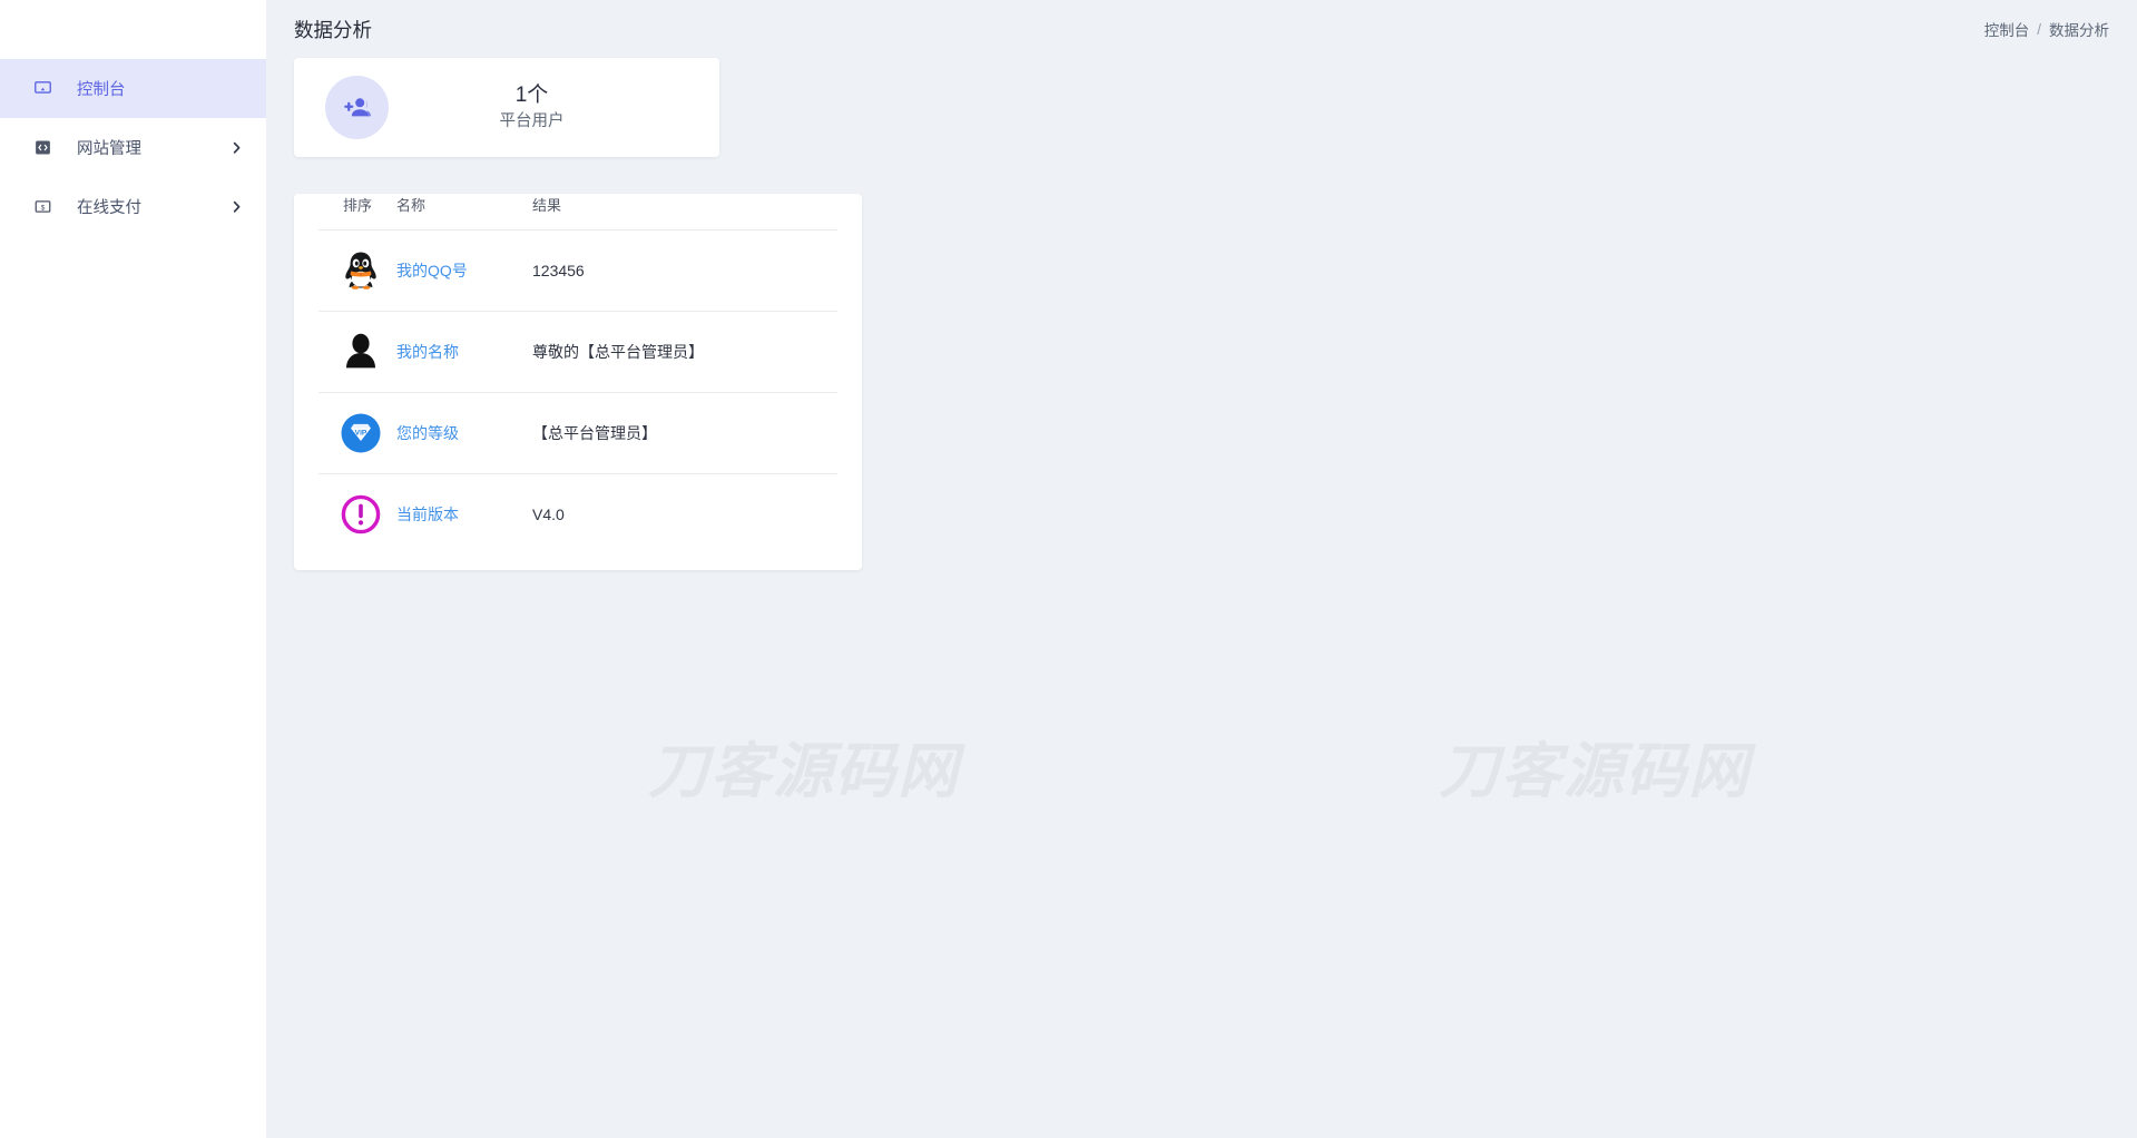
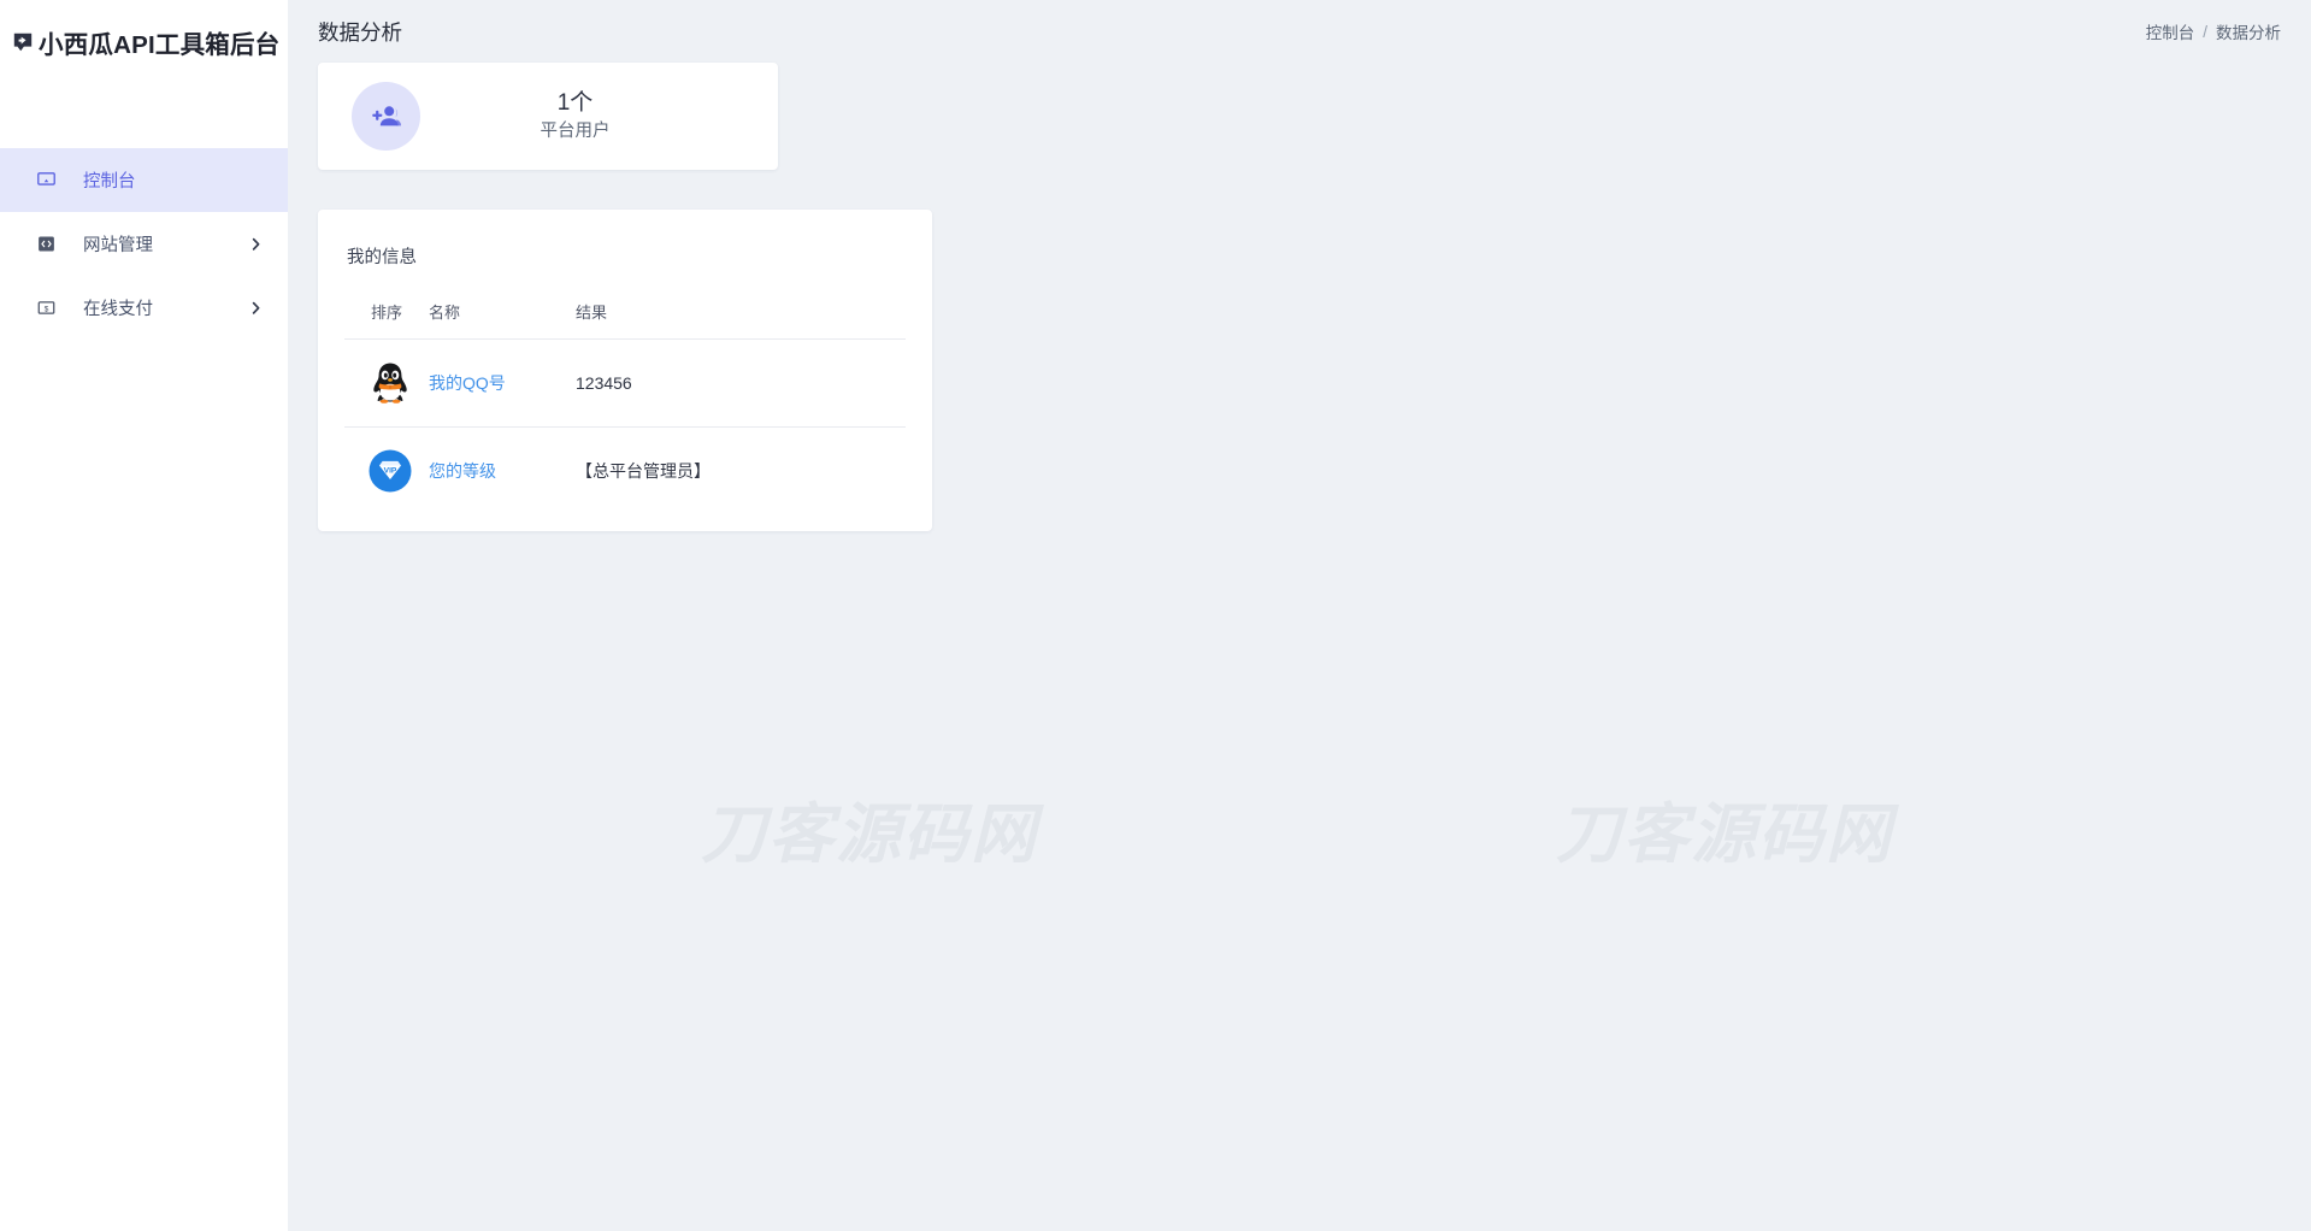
+ 小西瓜API工具箱后台
  控制台
  网站管理
  在线支付
  数据分析
  控制台
  /
  数据分析
  1个
  平台用户
+ 我的信息
  排序	名称	结果
  	我的QQ号	123456
- 	我的名称	尊敬的【总平台管理员】
  	您的等级	【总平台管理员】
- 	当前版本	V4.0
